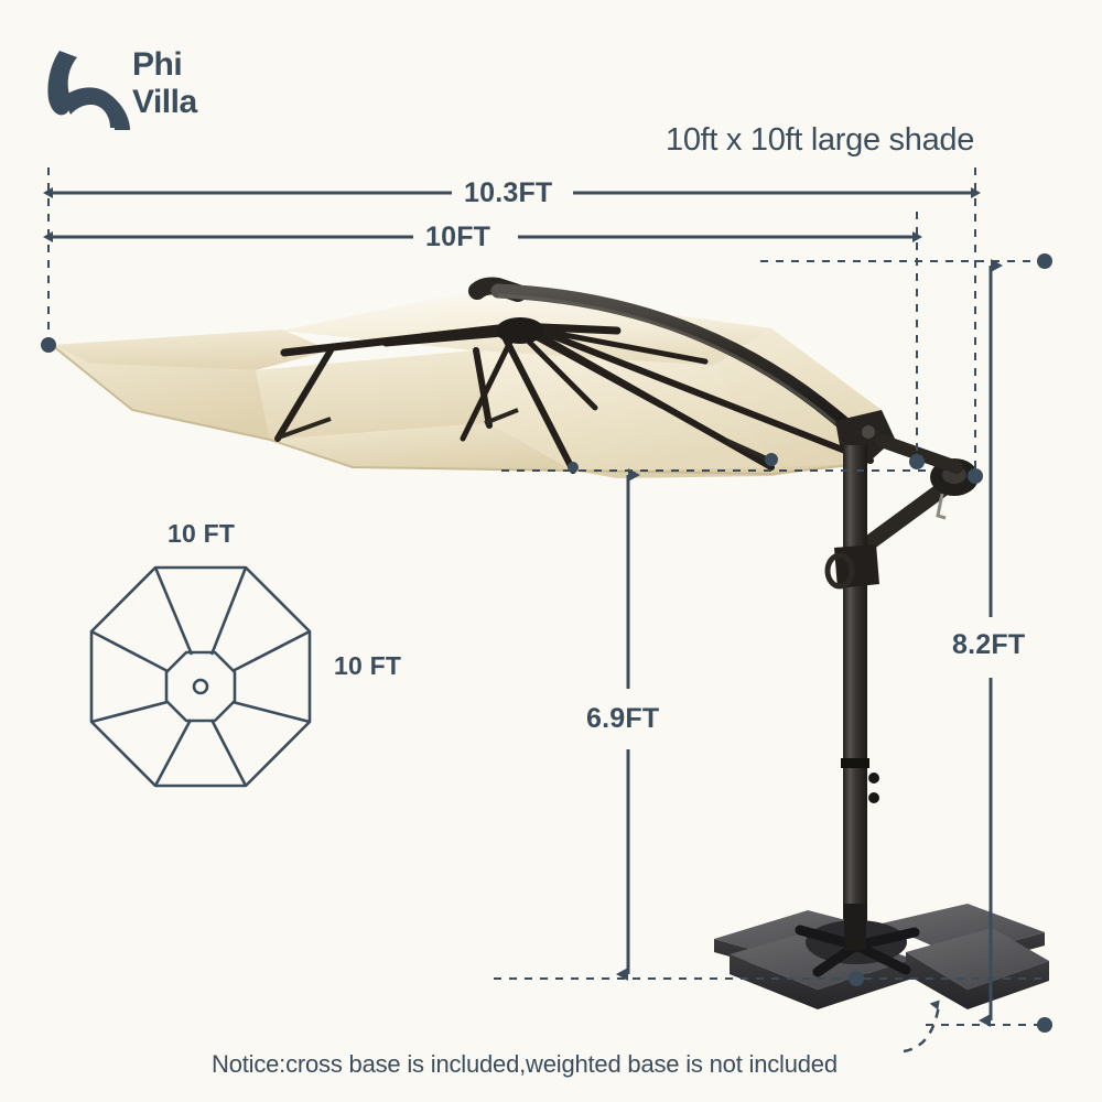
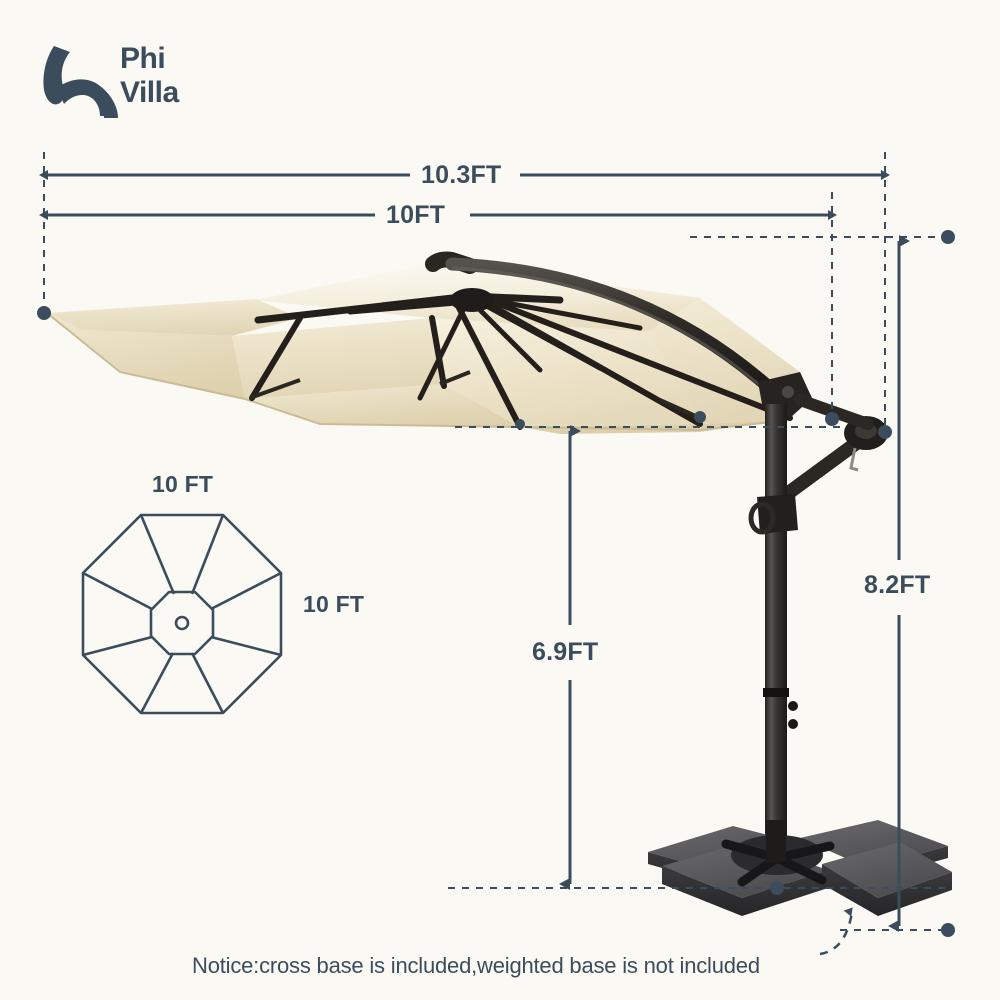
  Phi
  Villa
- 10ft x 10ft large shade
  10.3FT
  10FT
  8.2FT
  6.9FT
  10 FT
  10 FT
  Notice:cross base is included,weighted base is not included
